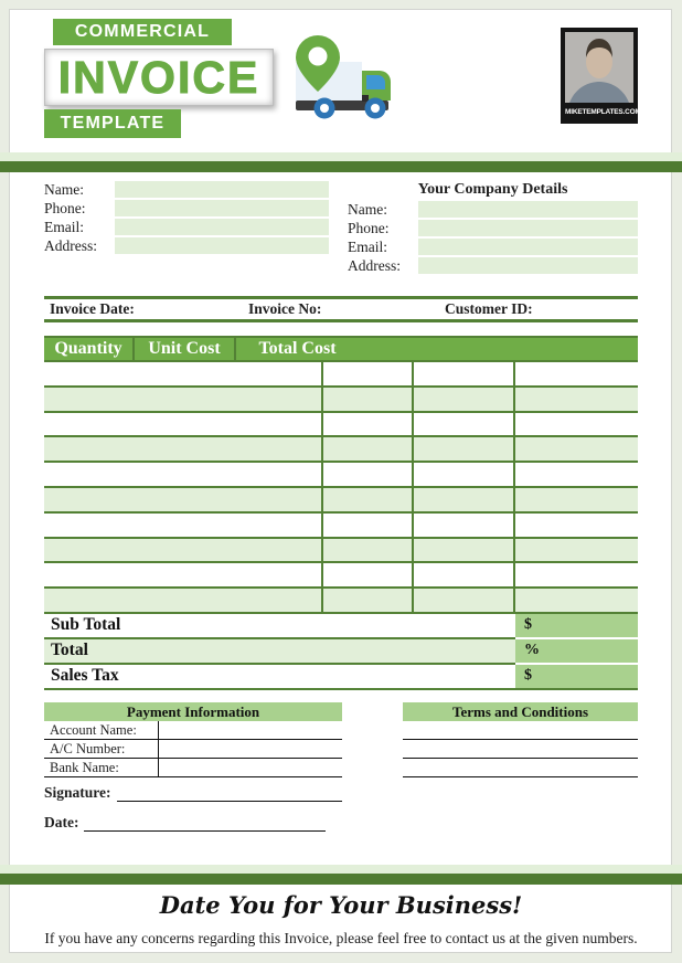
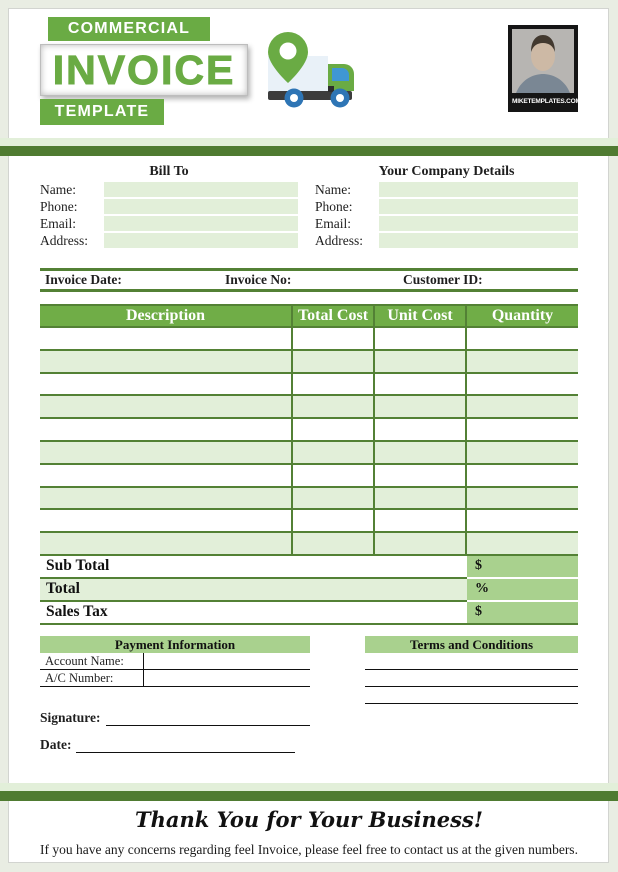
  COMMERCIAL
  INVOICE
  TEMPLATE
+ Bill To
  Name:
  Phone:
  Email:
  Address:
  Your Company Details
  Name:
  Phone:
  Email:
  Address:
  Invoice Date:
  Invoice No:
  Customer ID:
+ Description
- Quantity
+ Total Cost
  Unit Cost
- Total Cost
+ Quantity
  Sub Total
  $
  Total
  %
  Sales Tax
  $
  Payment Information
  Account Name:
  A/C Number:
- Bank Name:
  Terms and Conditions
  Signature:
  Date:
- Date You for Your Business!
+ Thank You for Your Business!
- If you have any concerns regarding this Invoice, please feel free to contact us at the given numbers.
+ If you have any concerns regarding feel Invoice, please feel free to contact us at the given numbers.
